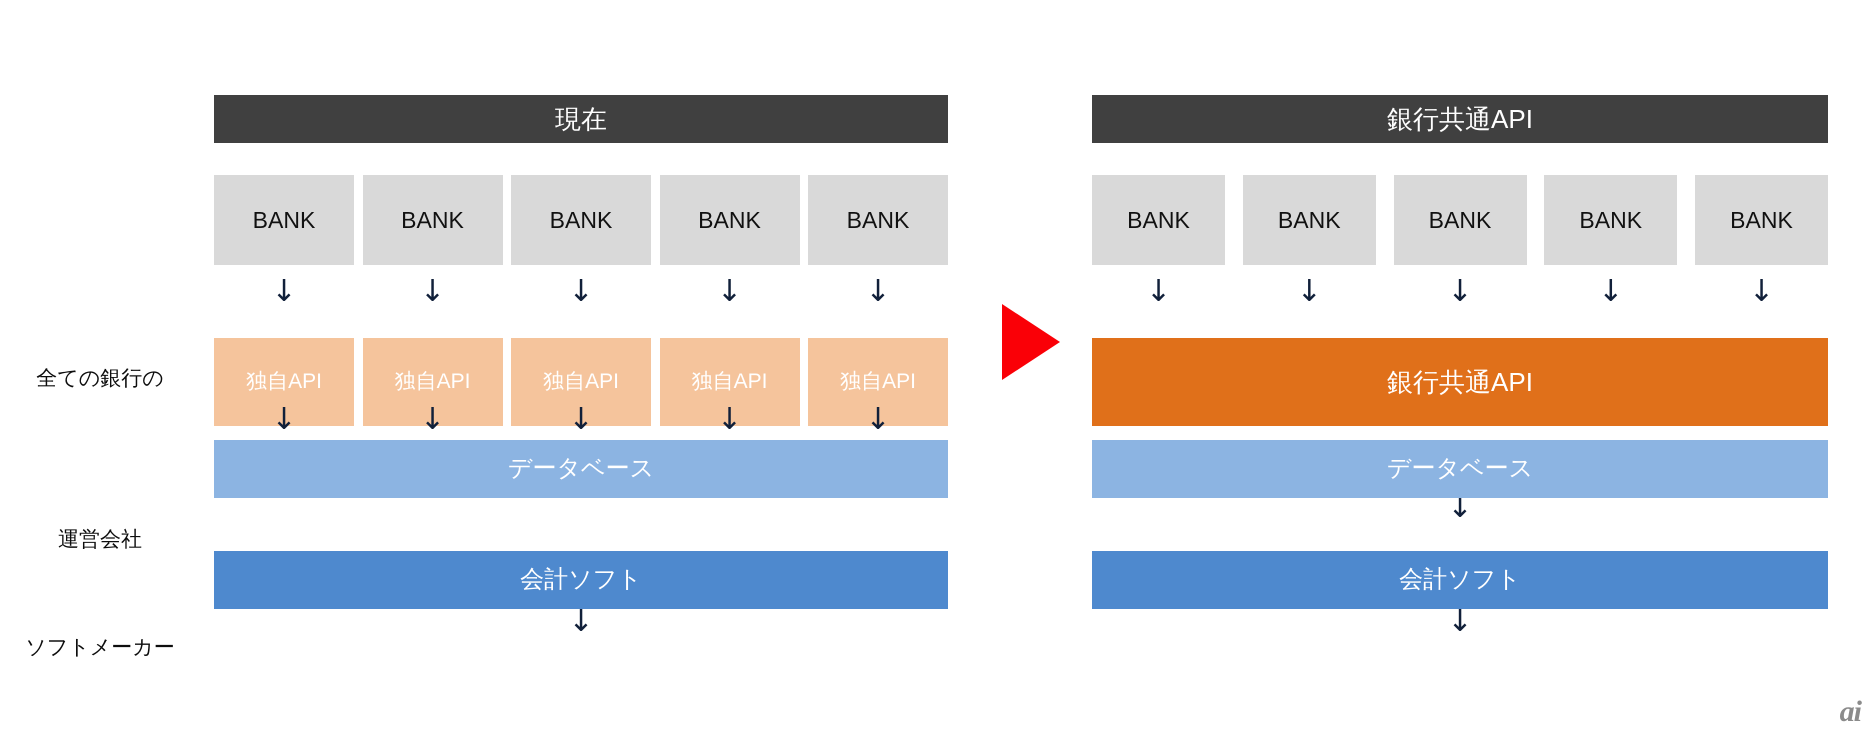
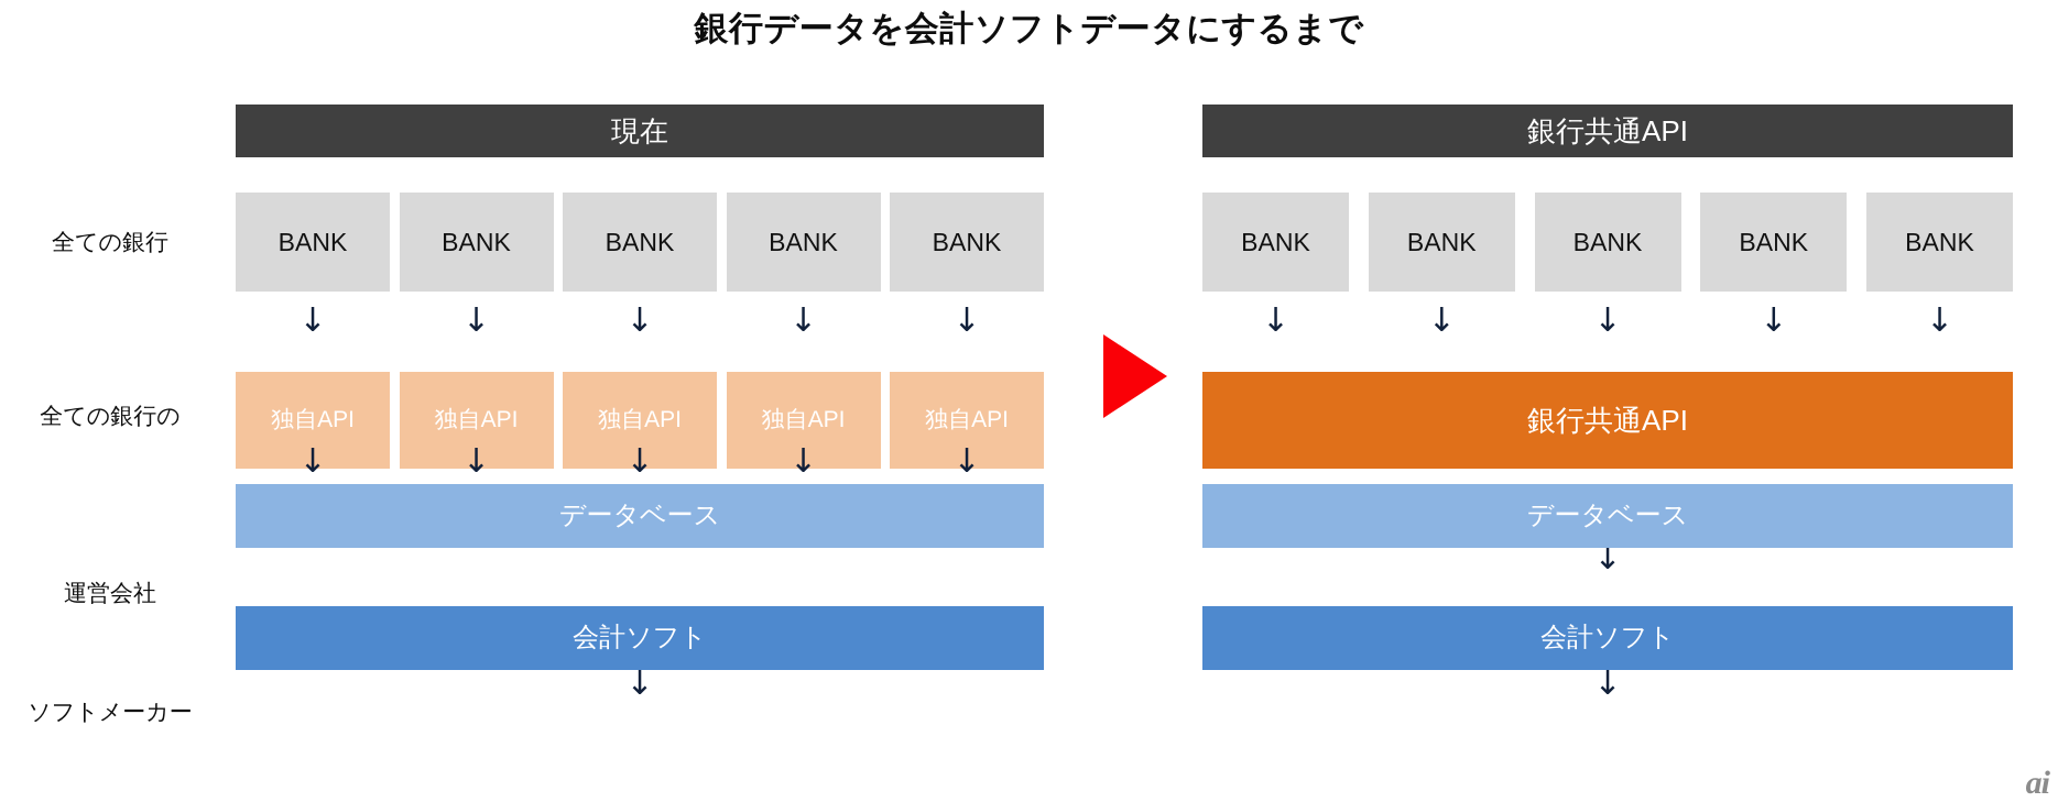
+ 銀行データを会計ソフトデータにするまで
+ 全ての銀行
  全ての銀行の
  運営会社
  ソフトメーカー
  現在
  BANK
  BANK
  BANK
  BANK
  BANK
  ↓
  ↓
  ↓
  ↓
  ↓
  独自API
  独自API
  独自API
  独自API
  独自API
  ↓
  ↓
  ↓
  ↓
  ↓
  データベース
  ↓
  会計ソフト
  銀行共通API
  BANK
  BANK
  BANK
  BANK
  BANK
  ↓
  ↓
  ↓
  ↓
  ↓
  銀行共通API
  ↓
  データベース
  ↓
  会計ソフト
  ai
